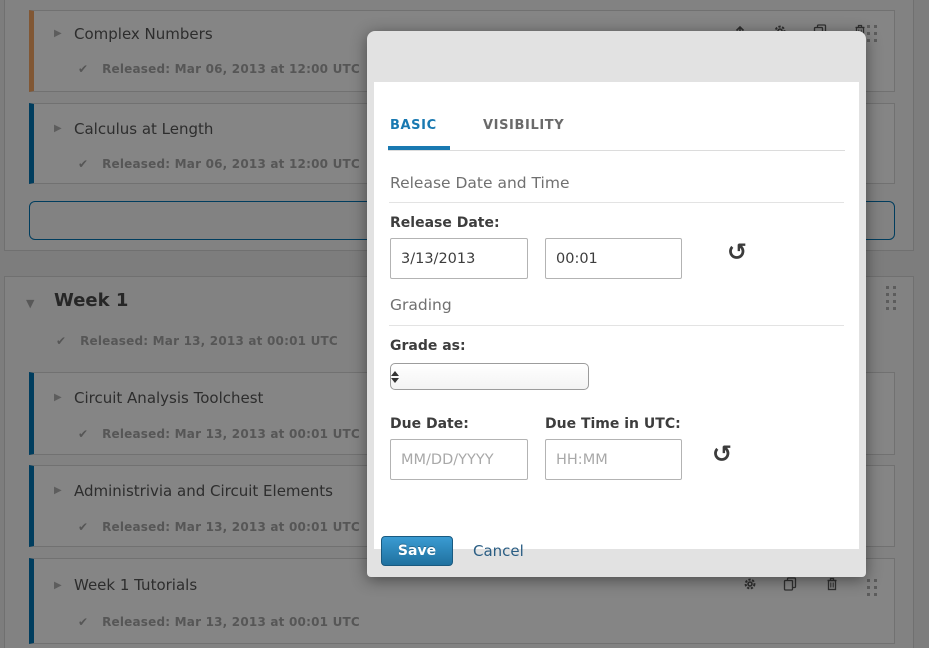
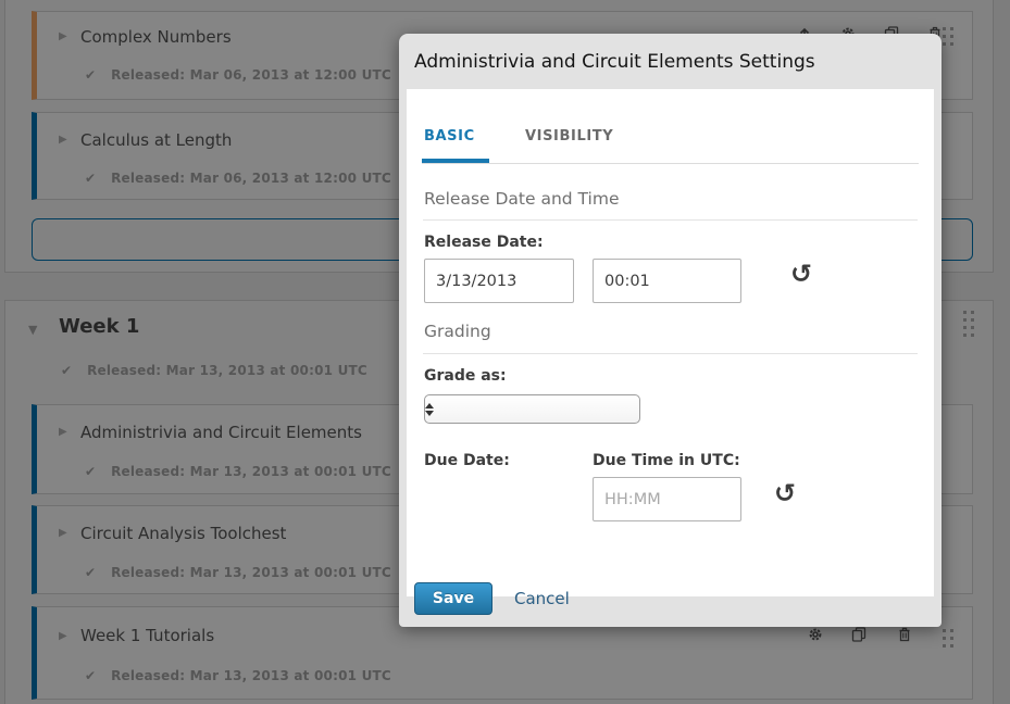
  ▶
  Complex Numbers
  ✔ Released: Mar 06, 2013 at 12:00 UTC
  ▶
  Calculus at Length
  ✔ Released: Mar 06, 2013 at 12:00 UTC
  ▼
  Week 1
  ✔ Released: Mar 13, 2013 at 00:01 UTC
  ▶
- Circuit Analysis Toolchest
+ Administrivia and Circuit Elements
  ✔ Released: Mar 13, 2013 at 00:01 UTC
  ▶
- Administrivia and Circuit Elements
+ Circuit Analysis Toolchest
  ✔ Released: Mar 13, 2013 at 00:01 UTC
  ▶
  Week 1 Tutorials
  ✔ Released: Mar 13, 2013 at 00:01 UTC
+ Administrivia and Circuit Elements Settings
  BASIC
  VISIBILITY
  Release Date and Time
  Release Date:
  3/13/2013
  00:01
  ↺
  Grading
  Grade as:
  Due Date:
  Due Time in UTC:
- MM/DD/YYYY
  HH:MM
  ↺
  Save
  Cancel
